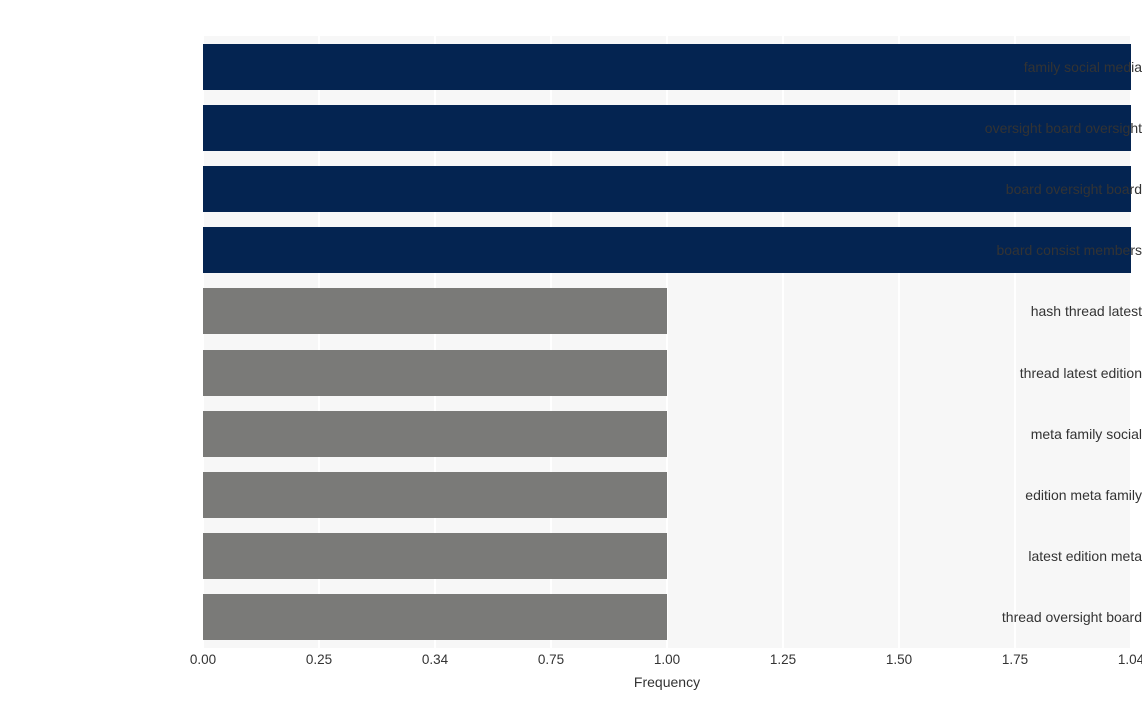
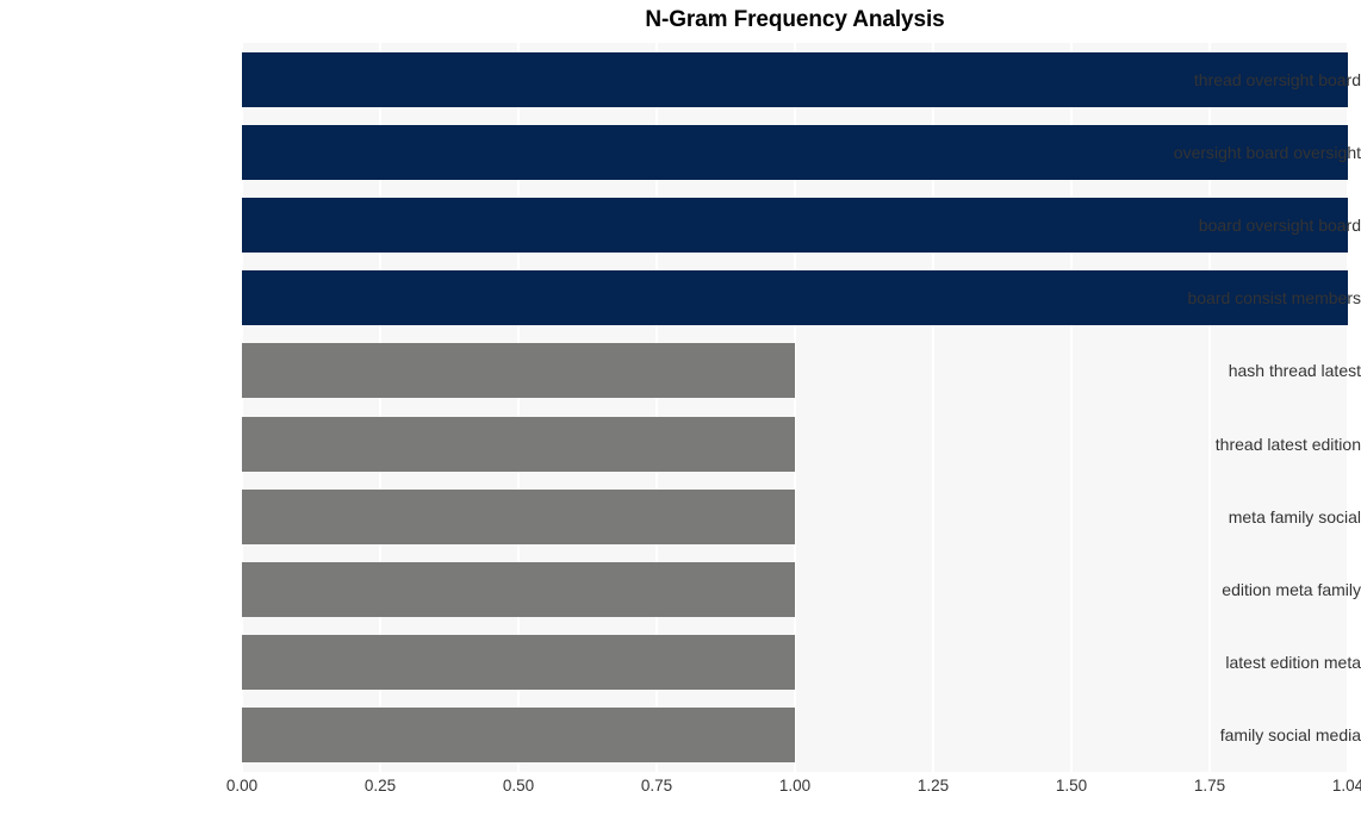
+ N-Gram Frequency Analysis
- family social media
+ thread oversight board
  oversight board oversight
  board oversight board
  board consist members
  hash thread latest
  thread latest edition
  meta family social
  edition meta family
  latest edition meta
- thread oversight board
+ family social media
  0.00
  0.25
- 0.34
+ 0.50
  0.75
  1.00
  1.25
  1.50
  1.75
  1.04
- Frequency
